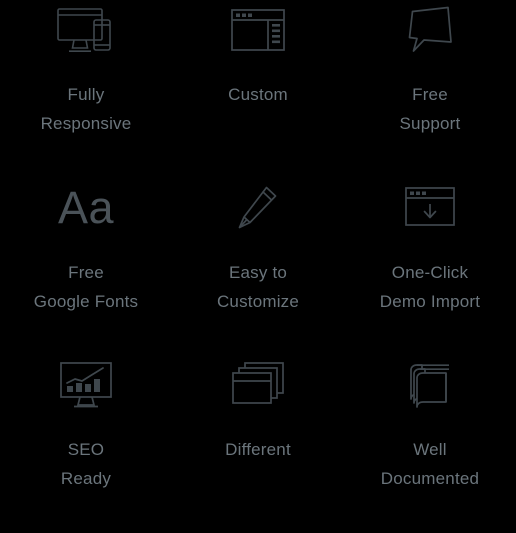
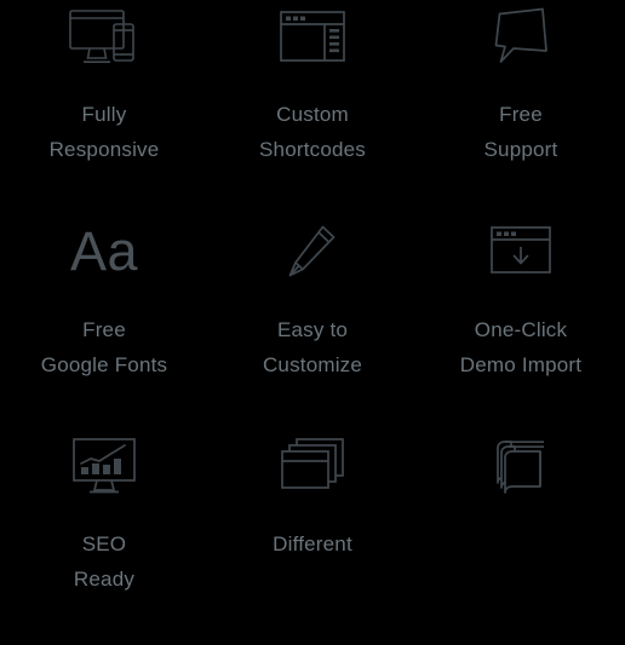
  Fully
  Responsive
  Custom
+ Shortcodes
  Free
  Support
  Aa
  Free
  Google Fonts
  Easy to
  Customize
  One-Click
  Demo Import
  SEO
  Ready
  Different
- Well
- Documented
